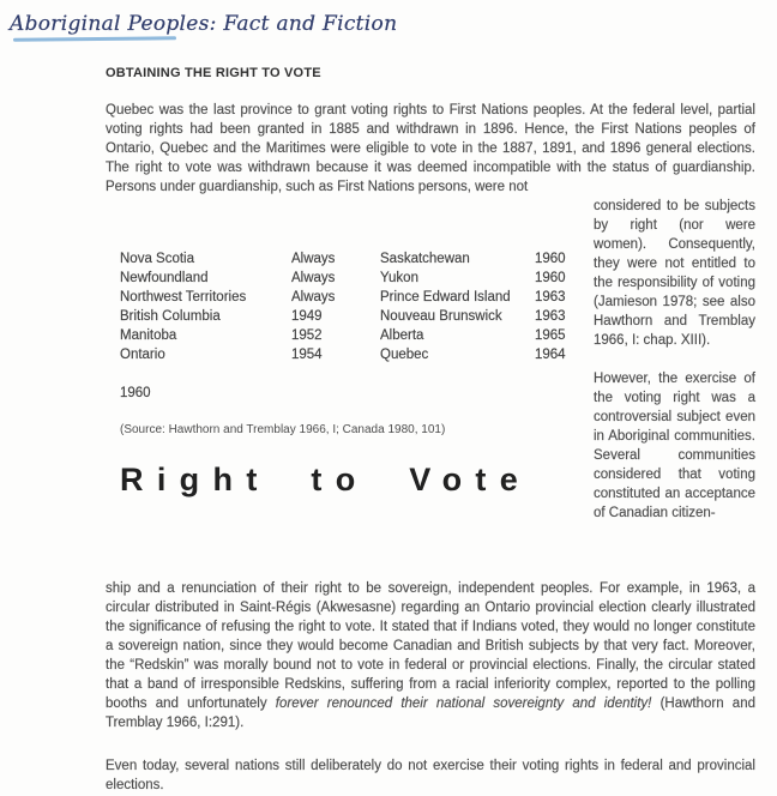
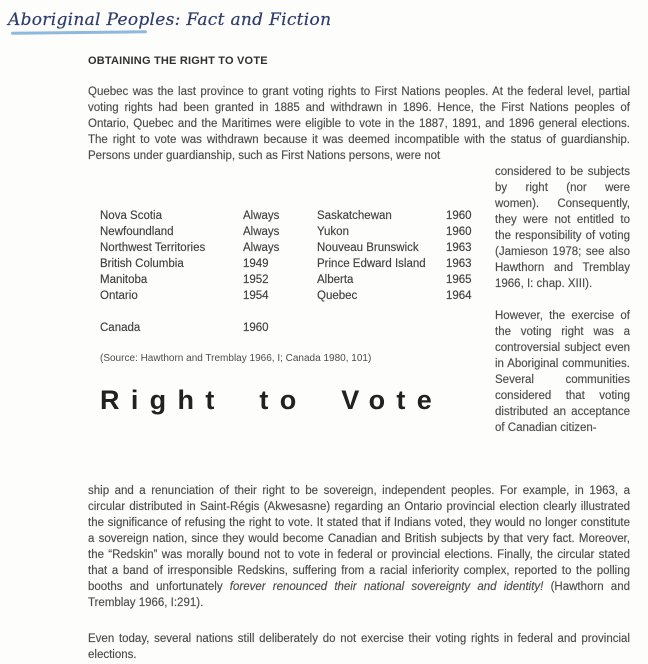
  Aboriginal Peoples: Fact and Fiction
  OBTAINING THE RIGHT TO VOTE
  Quebec was the last province to grant voting rights to First Nations peoples. At the federal level, partial voting rights had been granted in 1885 and withdrawn in 1896. Hence, the First Nations peoples of Ontario, Quebec and the Maritimes were eligible to vote in the 1887, 1891, and 1896 general elections. The right to vote was withdrawn because it was deemed incompatible with the status of guardianship. Persons under guardianship, such as First Nations persons, were not
  Nova Scotia
  Always
  Saskatchewan
  1960
  Newfoundland
  Always
  Yukon
  1960
  Northwest Territories
  Always
- Prince Edward Island
+ Nouveau Brunswick
  1963
  British Columbia
  1949
- Nouveau Brunswick
+ Prince Edward Island
  1963
  Manitoba
  1952
  Alberta
  1965
  Ontario
  1954
  Quebec
  1964
+ Canada
  1960
  (Source: Hawthorn and Tremblay 1966, I; Canada 1980, 101)
  Right to Vote
  considered to be subjects by right (nor were women). Consequently, they were not entitled to the responsibility of voting (Jamieson 1978; see also Hawthorn and Tremblay 1966, I: chap. XIII).
- However, the exercise of the voting right was a controversial subject even in Aboriginal communities. Several communities considered that voting constituted an acceptance of Canadian citizen-
+ However, the exercise of the voting right was a controversial subject even in Aboriginal communities. Several communities considered that voting distributed an acceptance of Canadian citizen-
  ship and a renunciation of their right to be sovereign, independent peoples. For example, in 1963, a circular distributed in Saint-Régis (Akwesasne) regarding an Ontario provincial election clearly illustrated the significance of refusing the right to vote. It stated that if Indians voted, they would no longer constitute a sovereign nation, since they would become Canadian and British subjects by that very fact. Moreover, the “Redskin” was morally bound not to vote in federal or provincial elections. Finally, the circular stated that a band of irresponsible Redskins, suffering from a racial inferiority complex, reported to the polling booths and unfortunately forever renounced their national sovereignty and identity! (Hawthorn and Tremblay 1966, I:291).
  Even today, several nations still deliberately do not exercise their voting rights in federal and provincial elections.
